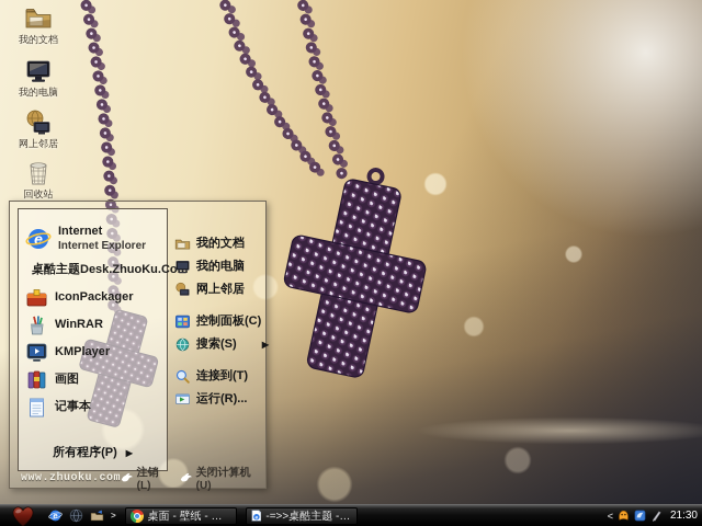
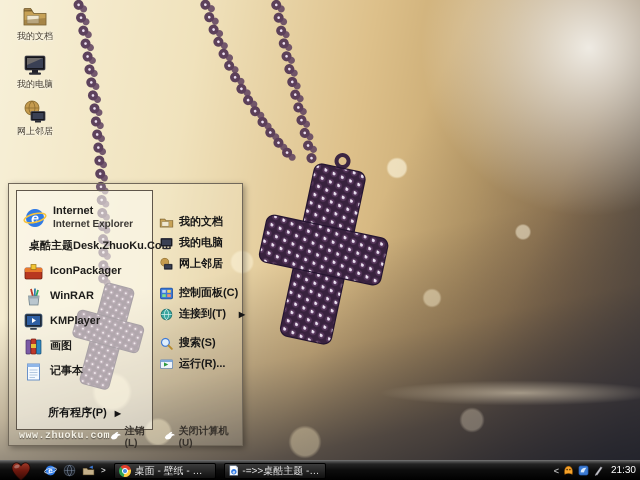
  我的文档
  我的电脑
  网上邻居
- 回收站
  e
  Internet
  Internet Explorer
  桌酷主题Desk.ZhuoKu.Co
  IconPackager
  WinRAR
  KMPlayer
  画图
  记事本
  所有程序(P)
  ▶
  我的文档
  我的电脑
  网上邻居
  控制面板(C)
- 搜索(S)
+ 连接到(T)
  ▶
- 连接到(T)
+ 搜索(S)
  运行(R)...
  www.zhuoku.com
  注销(L)
  关闭计算机(U)
  e
  >
  桌面 - 壁纸 - 桌酷
  -=>>桌酷主题 - M
  <
  21:30
